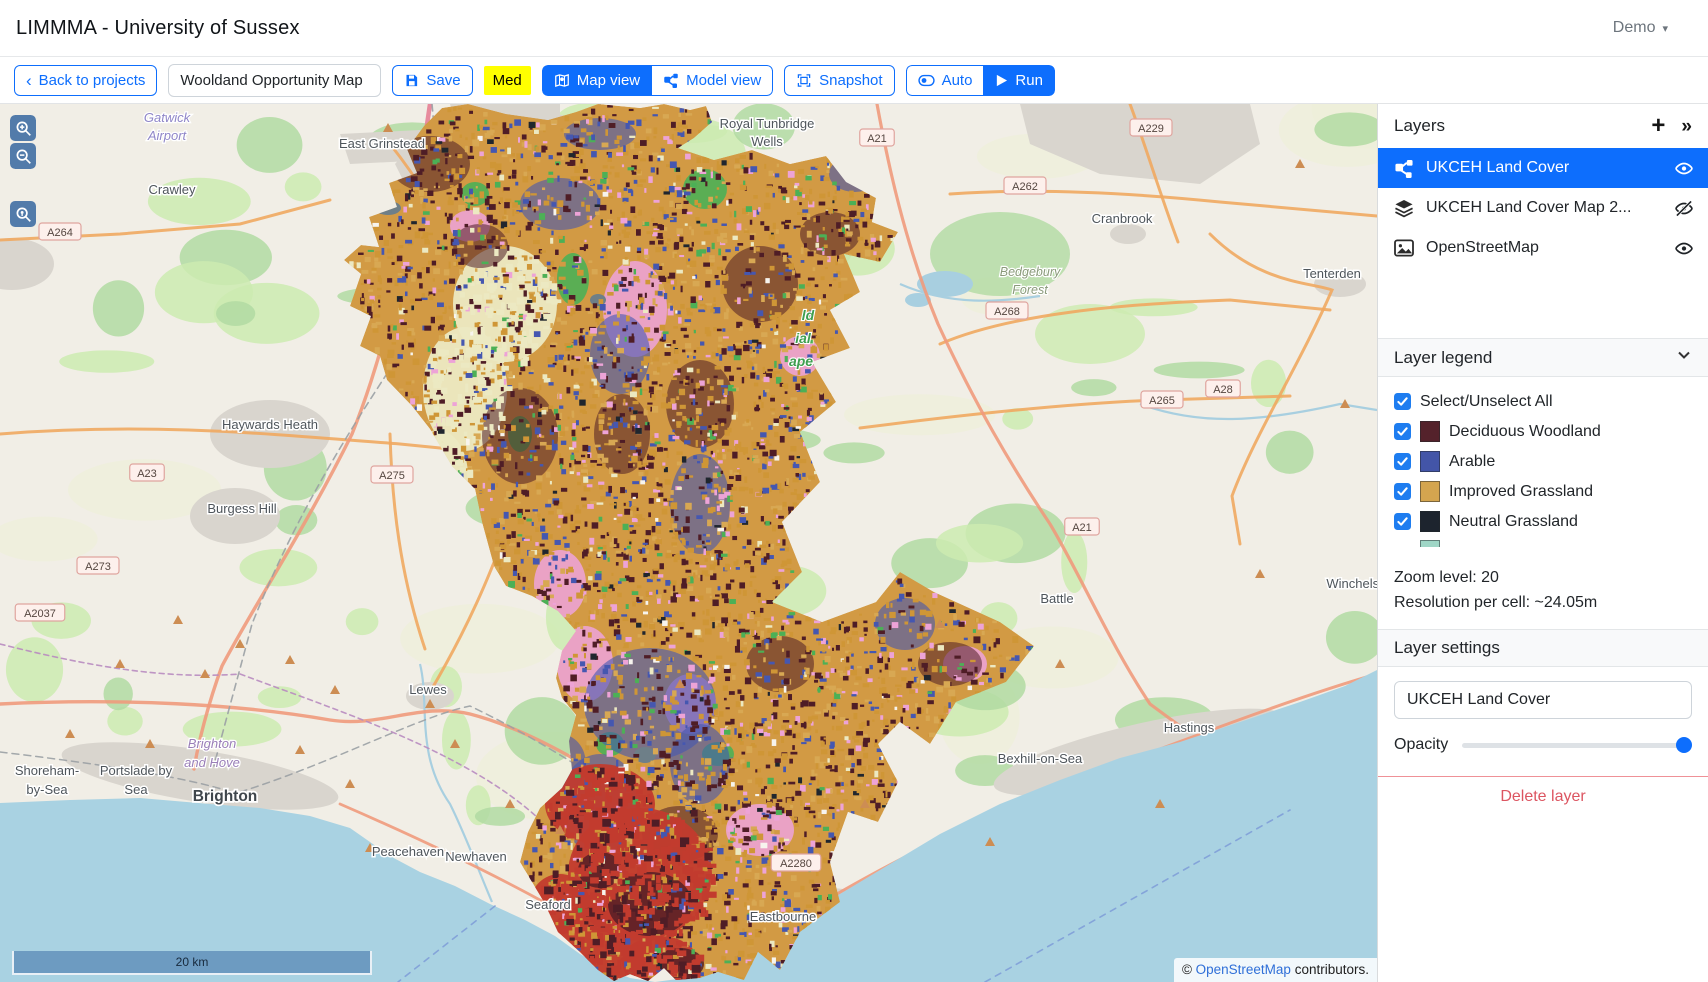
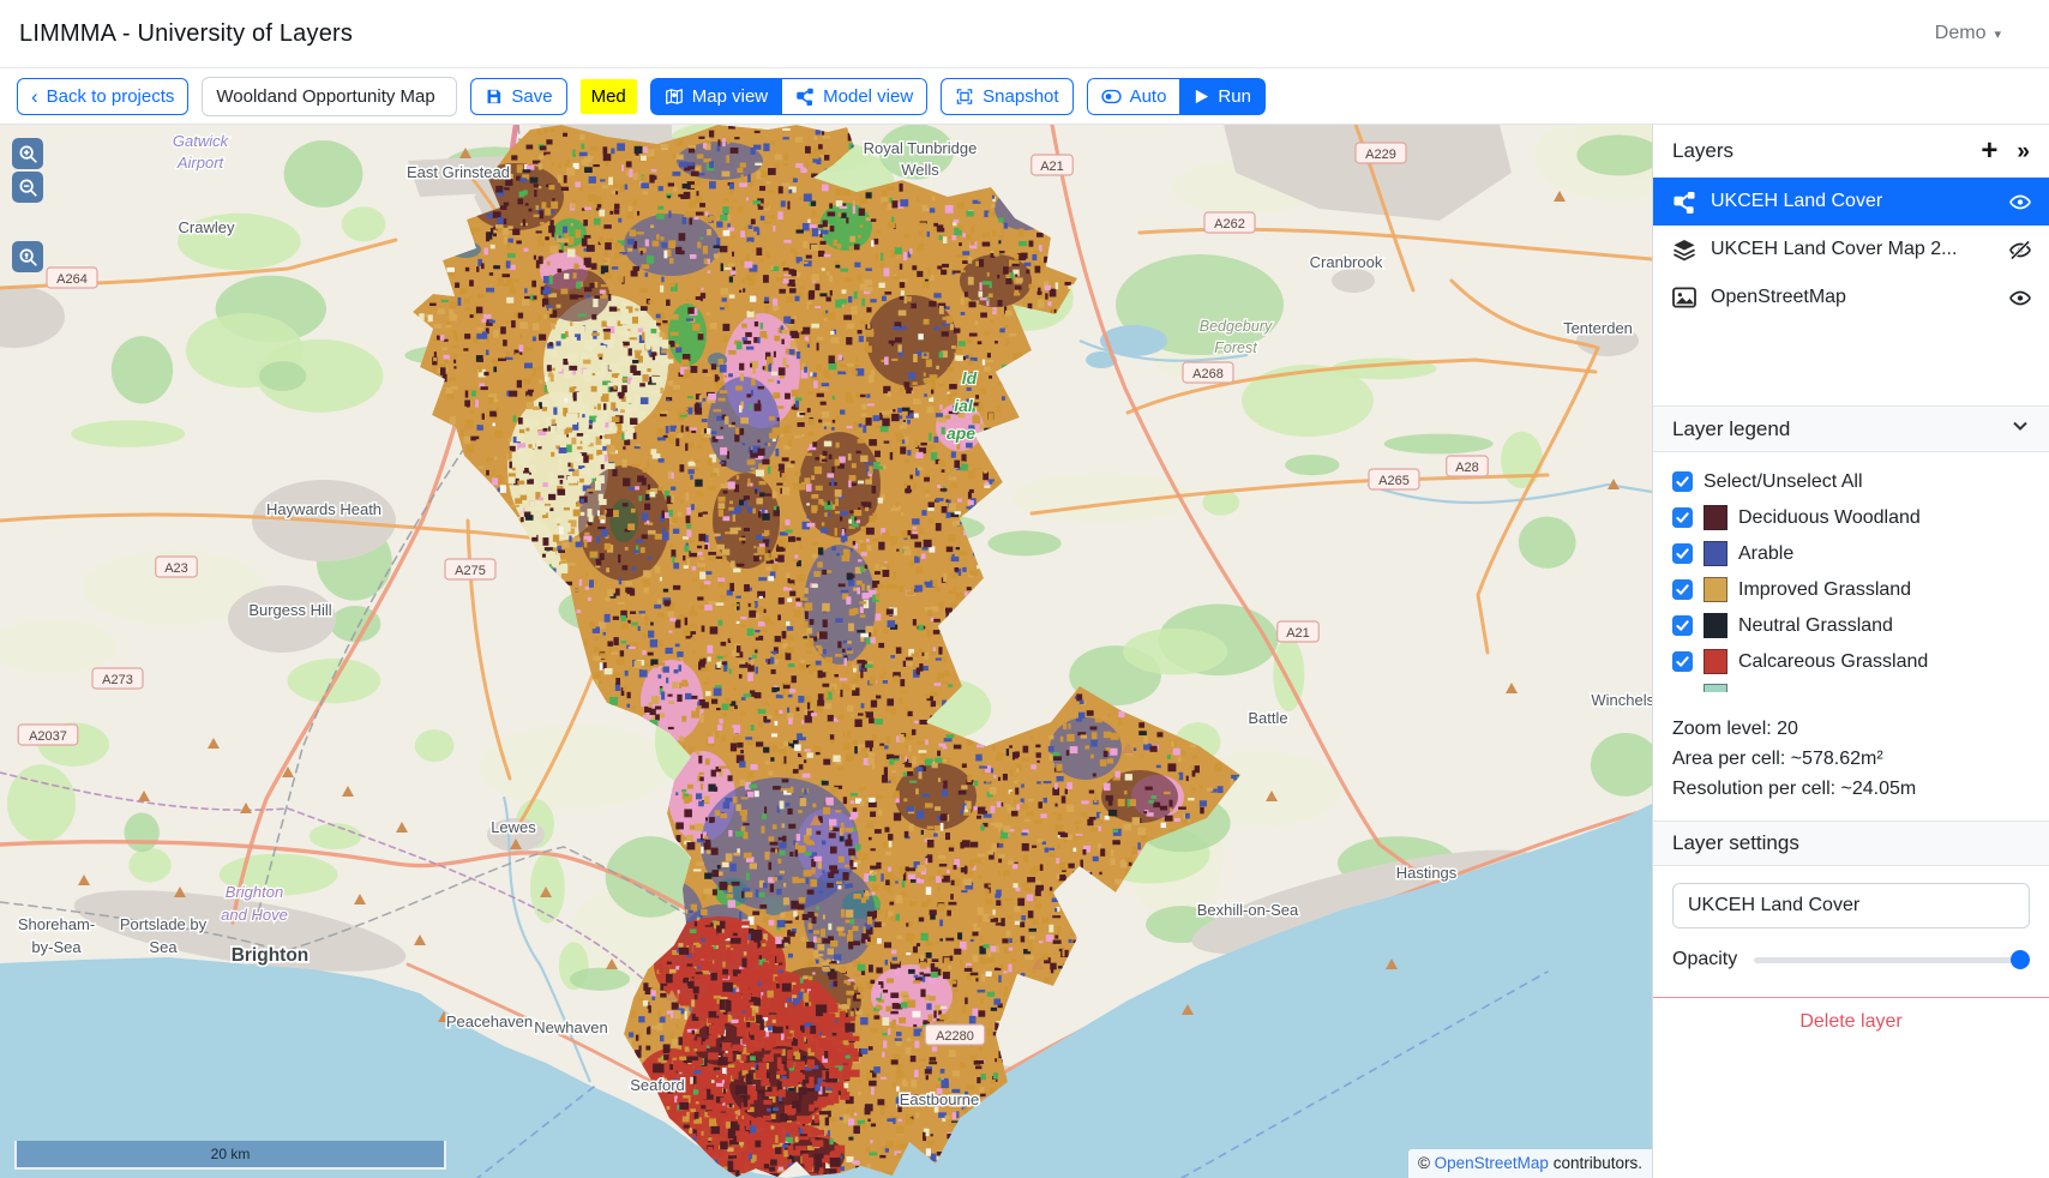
- LIMMMA - University of Sussex
+ LIMMMA - University of Layers
  Demo
  ▾
  ‹
  Back to projects
  Wooldand Opportunity Map
  Save
  Med
  Map view
  Model view
  Snapshot
  Auto
  Run
  A264
  A23
  A273
  A2037
  A275
  A21
  A262
  A229
  A268
  A28
  A265
  A21
  A2280
  Gatwick
  Airport
  Crawley
  East Grinstead
  Royal Tunbridge
  Wells
  Haywards Heath
  Burgess Hill
  Lewes
  Brighton
  Brighton
  and Hove
  Portslade by
  Sea
  Shoreham-
  by-Sea
  Peacehaven
  Newhaven
  Seaford
  Eastbourne
  Battle
  Hastings
  Bexhill-on-Sea
  Winchels
  Cranbrook
  Tenterden
  Bedgebury
  Forest
  ld
  ial
  ape
  20 km
  © OpenStreetMap contributors.
  Layers
  +
  »
  UKCEH Land Cover
  UKCEH Land Cover Map 2...
  OpenStreetMap
  Layer legend
  Select/Unselect All
  Deciduous Woodland
  Arable
  Improved Grassland
  Neutral Grassland
+ Calcareous Grassland
  Zoom level: 20
+ Area per cell: ~578.62m²
  Resolution per cell: ~24.05m
  Layer settings
  UKCEH Land Cover
  Opacity
  Delete layer
